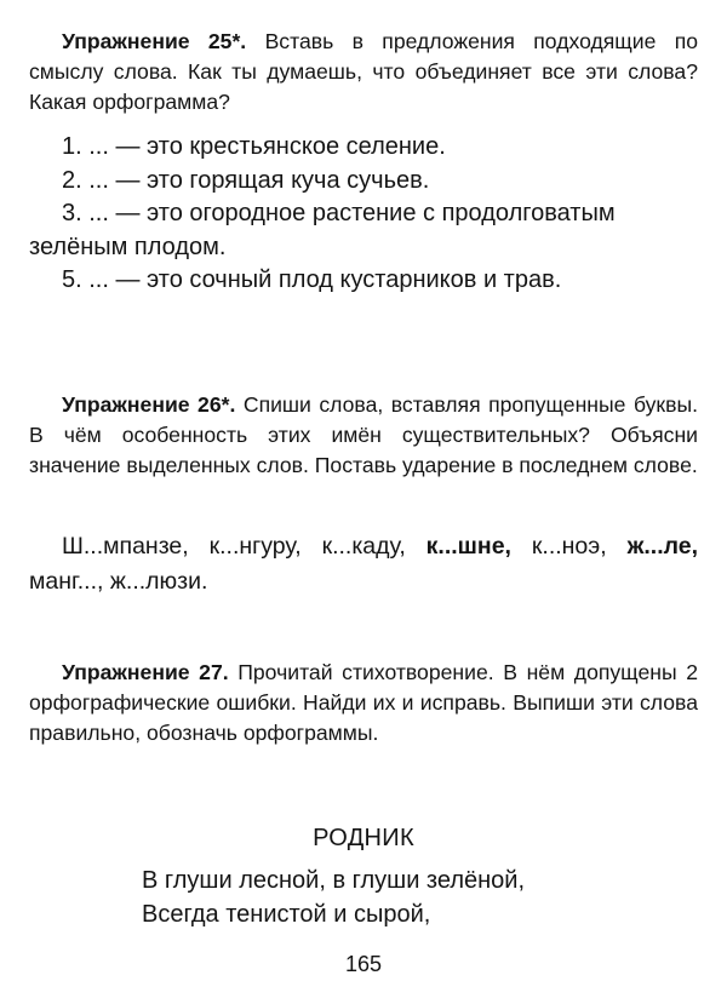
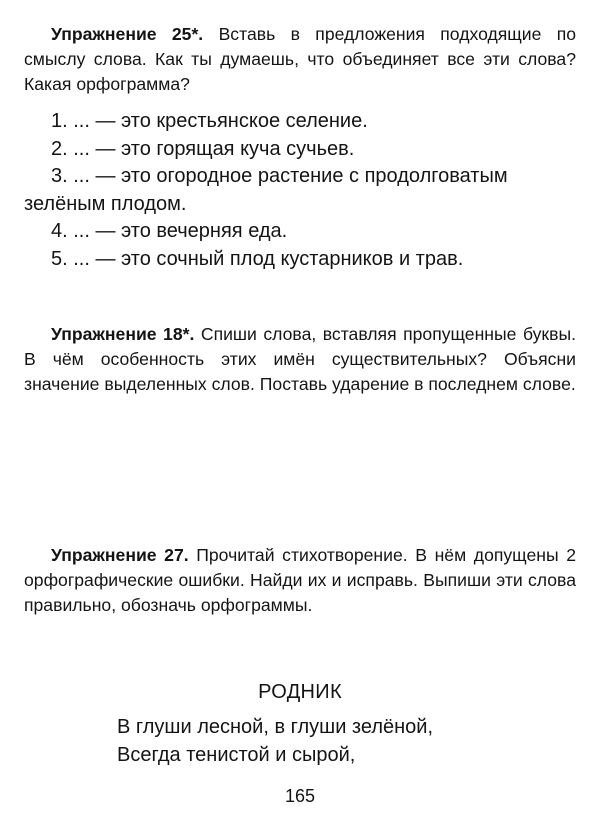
  Упражнение 25*. Вставь в предложения подходящие по смыслу слова. Как ты думаешь, что объединяет все эти слова? Какая орфограмма?
  1. ... — это крестьянское селение.
  2. ... — это горящая куча сучьев.
  3. ... — это огородное растение с продолговатым зелёным плодом.
+ 4. ... — это вечерняя еда.
  5. ... — это сочный плод кустарников и трав.
- Упражнение 26*. Спиши слова, вставляя пропущенные буквы. В чём особенность этих имён существительных? Объясни значение выделенных слов. Поставь ударение в последнем слове.
+ Упражнение 18*. Спиши слова, вставляя пропущенные буквы. В чём особенность этих имён существительных? Объясни значение выделенных слов. Поставь ударение в последнем слове.
- Ш...мпанзе, к...нгуру, к...каду, к...шне, к...ноэ, ж...ле, манг..., ж...люзи.
  Упражнение 27. Прочитай стихотворение. В нём допущены 2 орфографические ошибки. Найди их и исправь. Выпиши эти слова правильно, обозначь орфограммы.
  РОДНИК
  В глуши лесной, в глуши зелёной,
  Всегда тенистой и сырой,
  165
